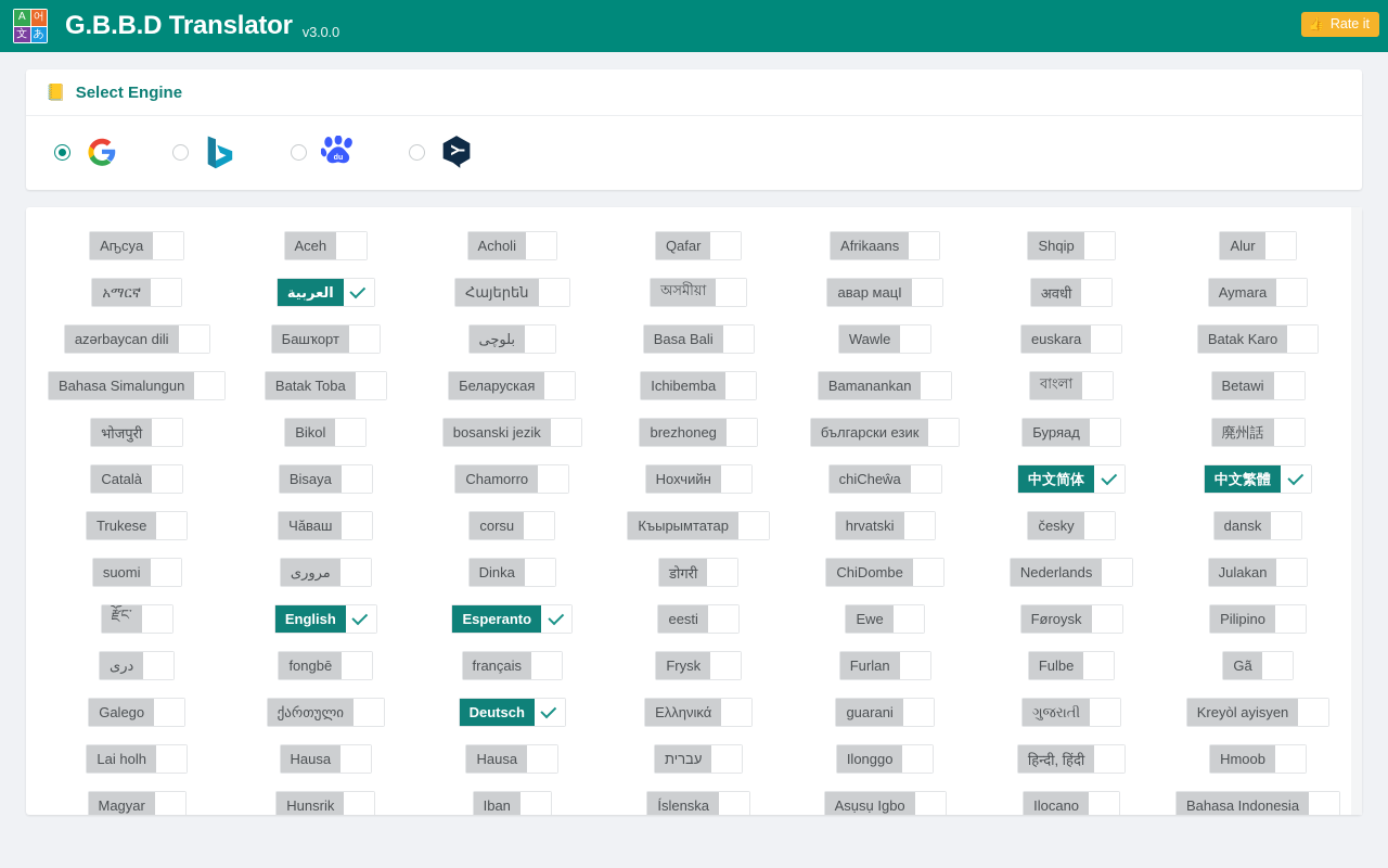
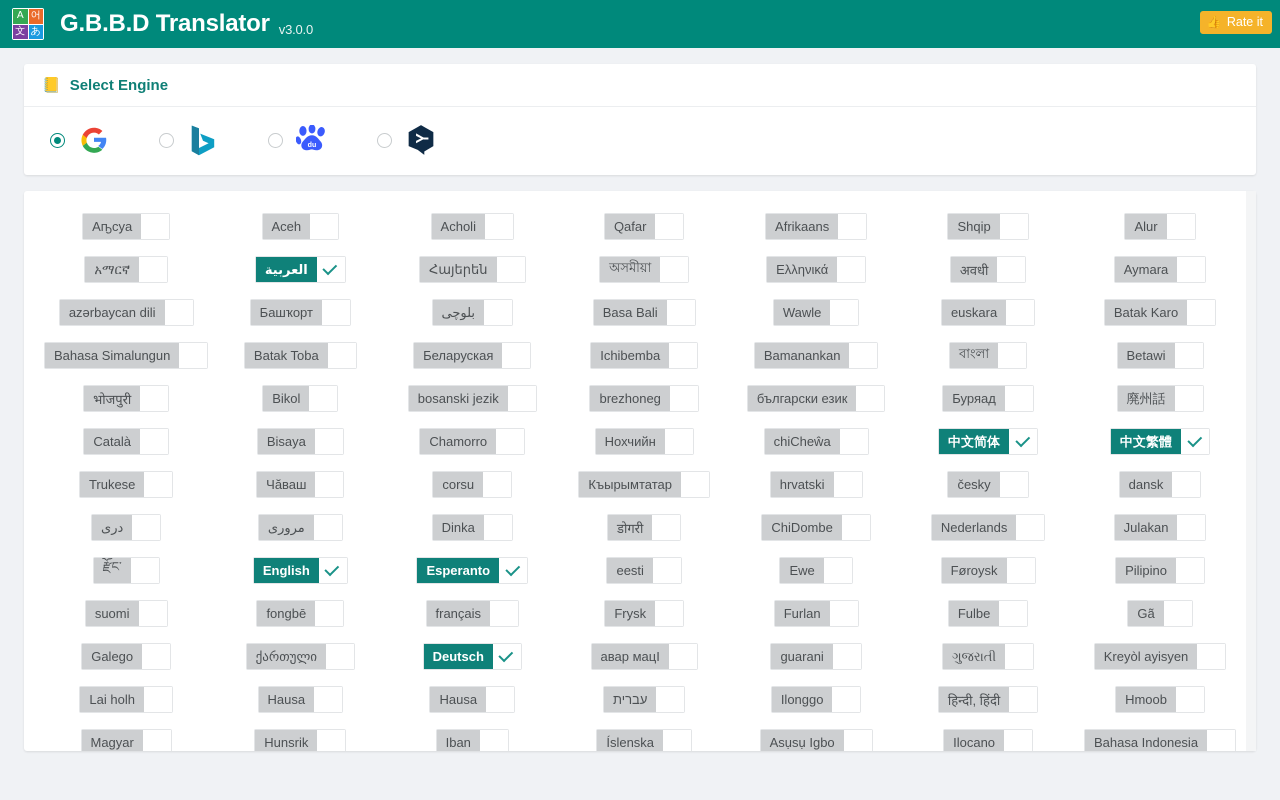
  A
  어
  文
  あ
  G.B.B.D Translator v3.0.0
  👍
  Rate it
  📒
  Select Engine
  du
  Аҧcya
  Aceh
  Acholi
  Qafar
  Afrikaans
  Shqip
  Alur
  አማርኛ
  العربية
  Հայերեն
  অসমীয়া
- авар мацӀ
+ Ελληνικά
  अवधी
  Aymara
  azərbaycan dili
  Башҡорт
  بلوچی
  Basa Bali
  Wawle
  euskara
  Batak Karo
  Bahasa Simalungun
  Batak Toba
  Беларуская
  Ichibemba
  Bamanankan
  বাংলা
  Betawi
  भोजपुरी
  Bikol
  bosanski jezik
  brezhoneg
  български език
  Буряад
  廃州話
  Català
  Bisaya
  Chamorro
  Нохчийн
  chiCheŵa
  中文简体
  中文繁體
  Trukese
  Чӑваш
  corsu
  Къырымтатар
  hrvatski
  česky
  dansk
- suomi
+ دری
  مروری
  Dinka
  डोगरी
  ChiDombe
  Nederlands
  Julakan
  རྫོང་
  English
  Esperanto
  eesti
  Ewe
  Føroysk
  Pilipino
- دری
+ suomi
  fongbē
  français
  Frysk
  Furlan
  Fulbe
  Gã
  Galego
  ქართული
  Deutsch
- Ελληνικά
+ авар мацӀ
  guarani
  ગુજરાતી
  Kreyòl ayisyen
  Lai holh
  Hausa
  Hausa
  עברית
  Ilonggo
  हिन्दी, हिंदी
  Hmoob
  Magyar
  Hunsrik
  Iban
  Íslenska
  Asụsụ Igbo
  Ilocano
  Bahasa Indonesia
